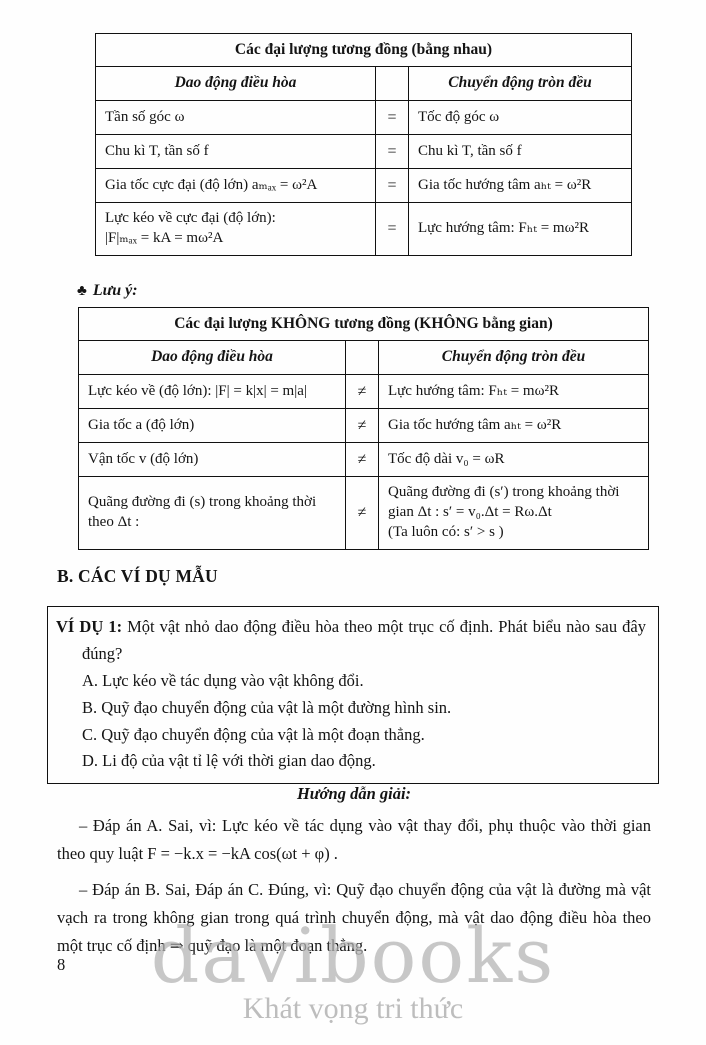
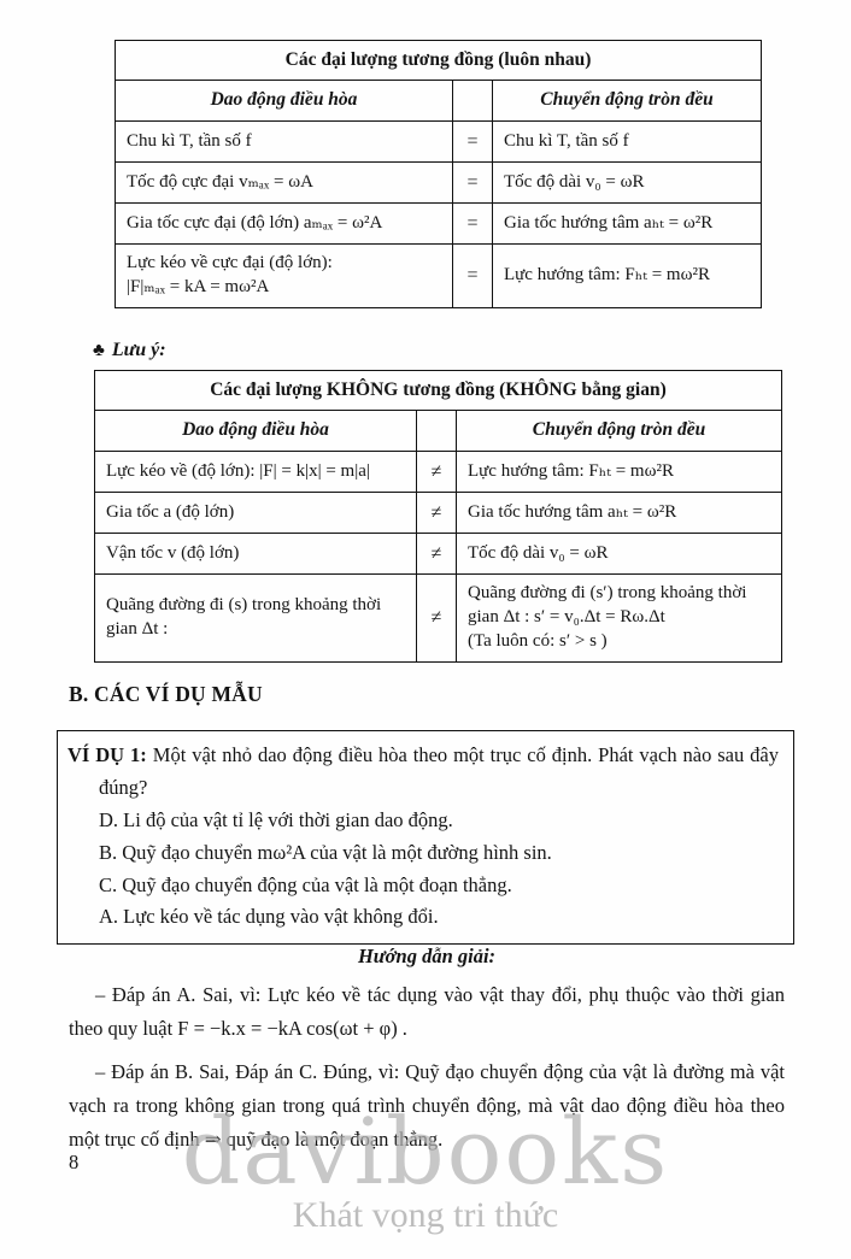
- Các đại lượng tương đồng (bằng nhau)
+ Các đại lượng tương đồng (luôn nhau)
  Dao động điều hòa		Chuyển động tròn đều
- Tần số góc ω	=	Tốc độ góc ω
  Chu kì T, tần số f	=	Chu kì T, tần số f
+ Tốc độ cực đại vₘₐₓ = ωA	=	Tốc độ dài v₀ = ωR
  Gia tốc cực đại (độ lớn) aₘₐₓ = ω²A	=	Gia tốc hướng tâm aₕₜ = ω²R
  Lực kéo về cực đại (độ lớn): |F|ₘₐₓ = kA = mω²A	=	Lực hướng tâm: Fₕₜ = mω²R
  ♣ Lưu ý:
  Các đại lượng KHÔNG tương đồng (KHÔNG bằng gian)
  Dao động điều hòa		Chuyển động tròn đều
  Lực kéo về (độ lớn): |F| = k|x| = m|a|	≠	Lực hướng tâm: Fₕₜ = mω²R
  Gia tốc a (độ lớn)	≠	Gia tốc hướng tâm aₕₜ = ω²R
  Vận tốc v (độ lớn)	≠	Tốc độ dài v₀ = ωR
- Quãng đường đi (s) trong khoảng thời theo Δt :	≠	Quãng đường đi (s′) trong khoảng thời gian Δt : s′ = v₀.Δt = Rω.Δt (Ta luôn có: s′ > s )
+ Quãng đường đi (s) trong khoảng thời gian Δt :	≠	Quãng đường đi (s′) trong khoảng thời gian Δt : s′ = v₀.Δt = Rω.Δt (Ta luôn có: s′ > s )
  B. CÁC VÍ DỤ MẪU
- VÍ DỤ 1: Một vật nhỏ dao động điều hòa theo một trục cố định. Phát biểu nào sau đây đúng?
+ VÍ DỤ 1: Một vật nhỏ dao động điều hòa theo một trục cố định. Phát vạch nào sau đây đúng?
- A. Lực kéo về tác dụng vào vật không đổi.
+ D. Li độ của vật tỉ lệ với thời gian dao động.
- B. Quỹ đạo chuyển động của vật là một đường hình sin.
+ B. Quỹ đạo chuyển mω²A của vật là một đường hình sin.
  C. Quỹ đạo chuyển động của vật là một đoạn thẳng.
- D. Li độ của vật tỉ lệ với thời gian dao động.
+ A. Lực kéo về tác dụng vào vật không đổi.
  Hướng dẫn giải:
  – Đáp án A. Sai, vì: Lực kéo về tác dụng vào vật thay đổi, phụ thuộc vào thời gian theo quy luật F = −k.x = −kA cos(ωt + φ) .
  – Đáp án B. Sai, Đáp án C. Đúng, vì: Quỹ đạo chuyển động của vật là đường mà vật vạch ra trong không gian trong quá trình chuyển động, mà vật dao động điều hòa theo một trục cố định ⇒ quỹ đạo là một đoạn thẳng.
  8
  davibooks
  Khát vọng tri thức
